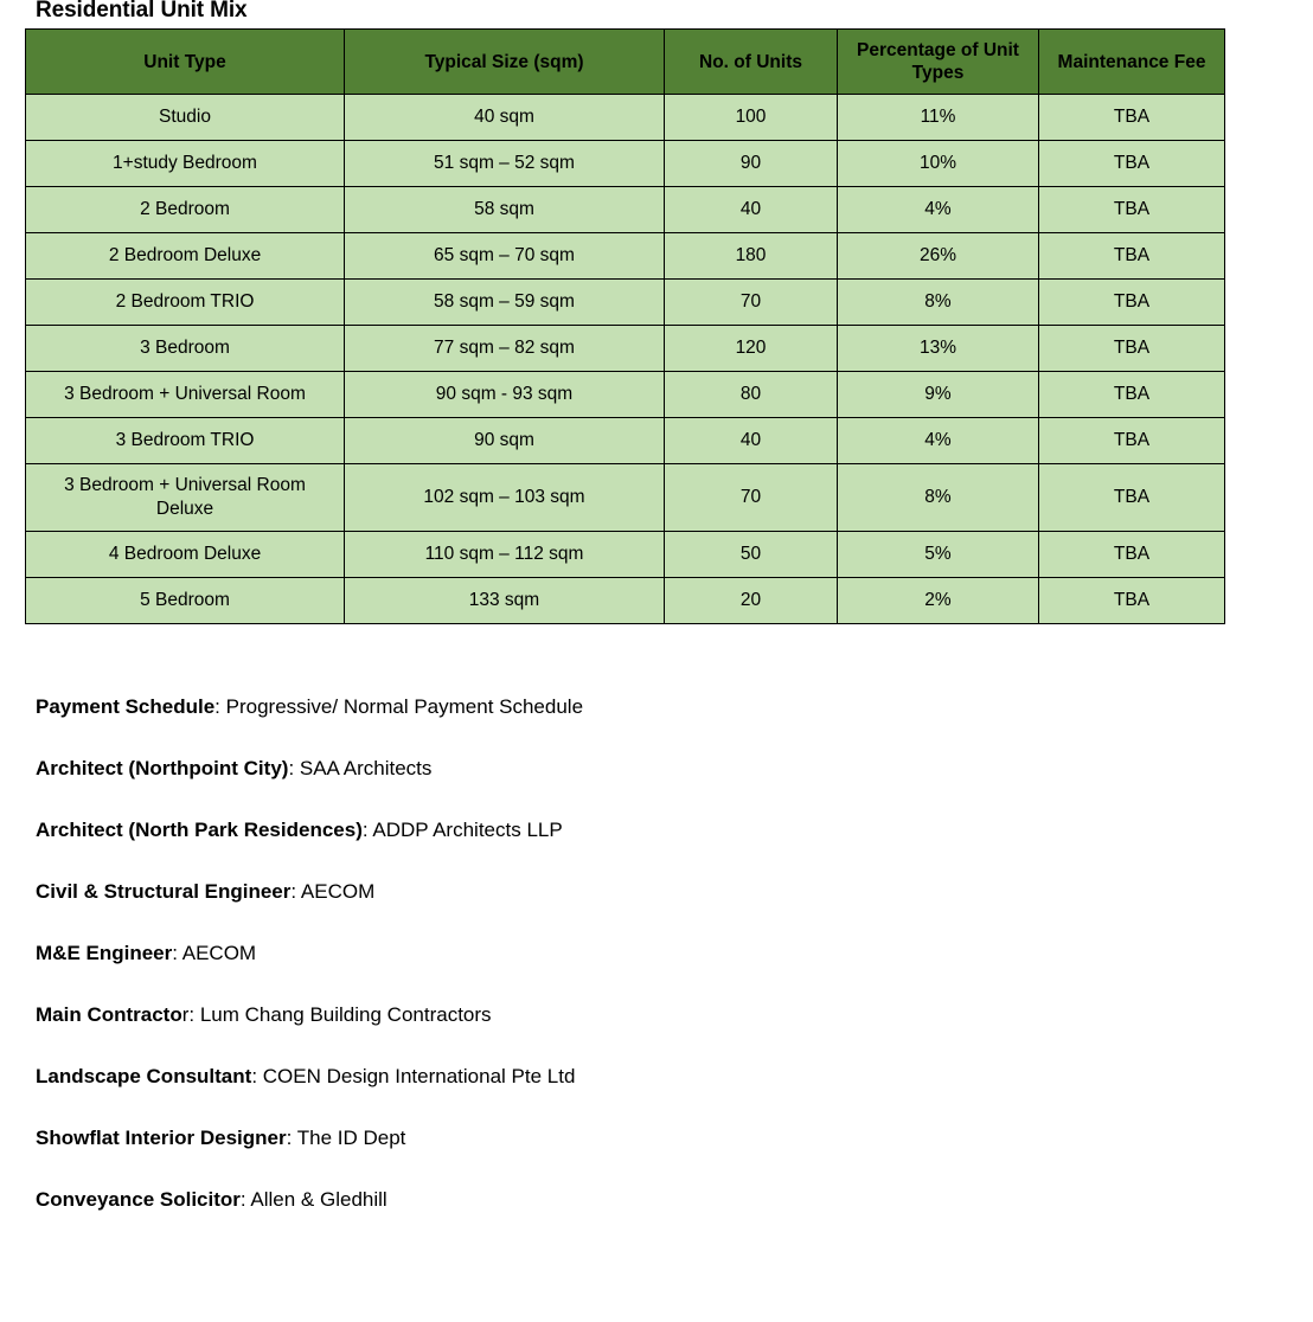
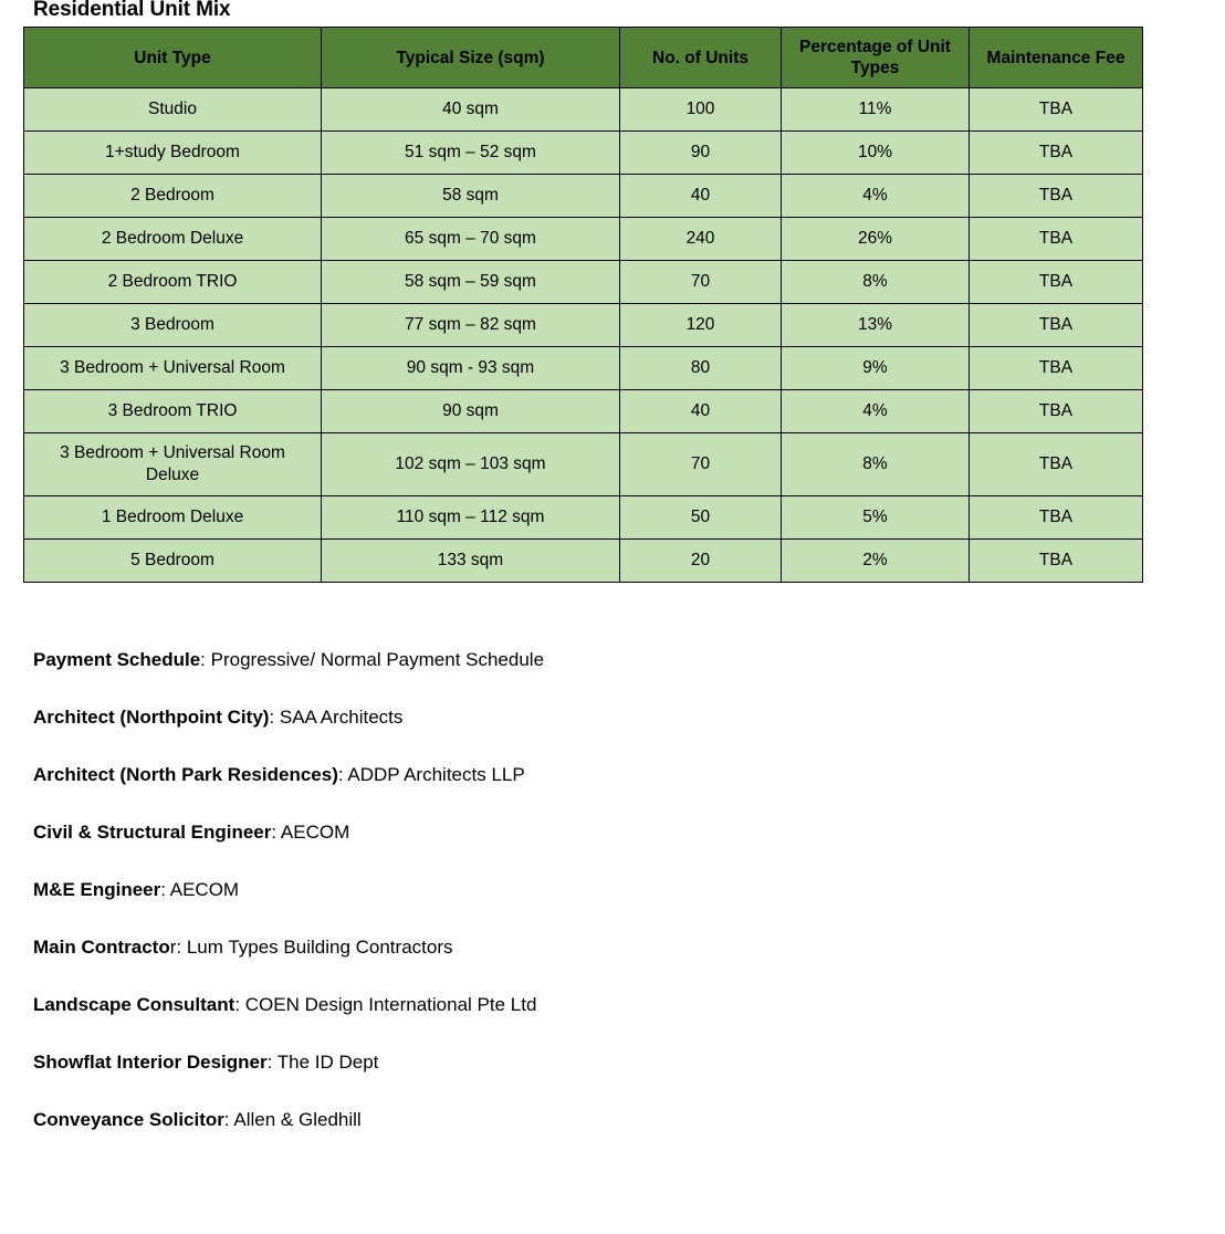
  Residential Unit Mix
  Unit Type	Typical Size (sqm)	No. of Units	Percentage of Unit Types	Maintenance Fee
  Studio	40 sqm	100	11%	TBA
  1+study Bedroom	51 sqm – 52 sqm	90	10%	TBA
  2 Bedroom	58 sqm	40	4%	TBA
- 2 Bedroom Deluxe	65 sqm – 70 sqm	180	26%	TBA
+ 2 Bedroom Deluxe	65 sqm – 70 sqm	240	26%	TBA
  2 Bedroom TRIO	58 sqm – 59 sqm	70	8%	TBA
  3 Bedroom	77 sqm – 82 sqm	120	13%	TBA
  3 Bedroom + Universal Room	90 sqm - 93 sqm	80	9%	TBA
  3 Bedroom TRIO	90 sqm	40	4%	TBA
  3 Bedroom + Universal Room Deluxe	102 sqm – 103 sqm	70	8%	TBA
- 4 Bedroom Deluxe	110 sqm – 112 sqm	50	5%	TBA
+ 1 Bedroom Deluxe	110 sqm – 112 sqm	50	5%	TBA
  5 Bedroom	133 sqm	20	2%	TBA
  Payment Schedule: Progressive/ Normal Payment Schedule
  Architect (Northpoint City): SAA Architects
  Architect (North Park Residences): ADDP Architects LLP
  Civil & Structural Engineer: AECOM
  M&E Engineer: AECOM
- Main Contractor: Lum Chang Building Contractors
+ Main Contractor: Lum Types Building Contractors
  Landscape Consultant: COEN Design International Pte Ltd
  Showflat Interior Designer: The ID Dept
  Conveyance Solicitor: Allen & Gledhill
